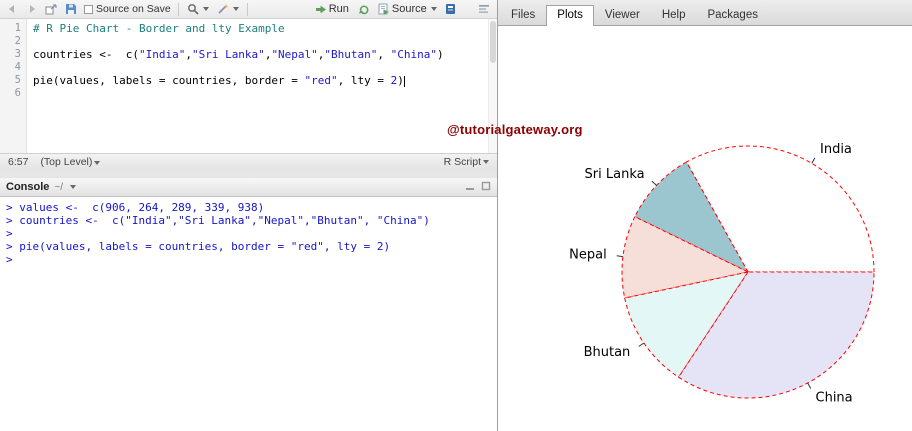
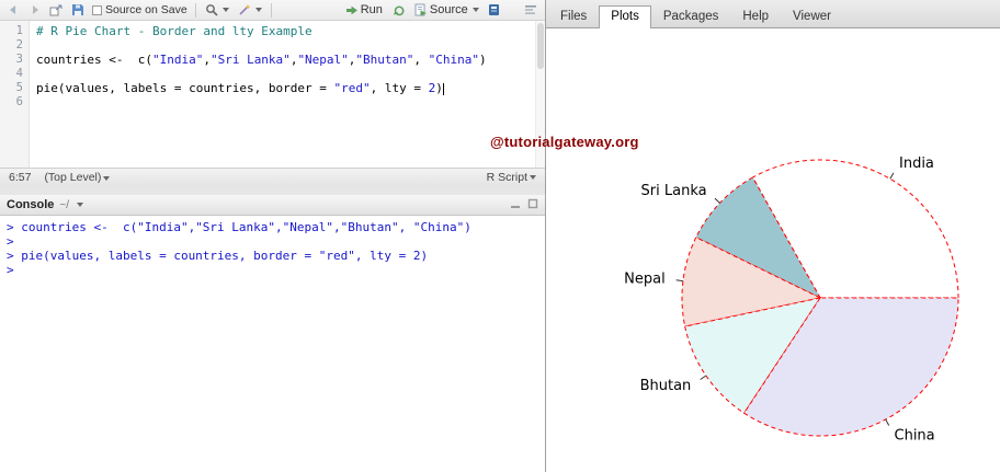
  Source on Save
  Run
  Source
  1
  2
  3
  4
  5
  6
  # R Pie Chart - Border and lty Example
  countries <- c("India","Sri Lanka","Nepal","Bhutan", "China")
  pie(values, labels = countries, border = "red", lty = 2)
  6:57
  (Top Level)
  R Script
  Console
  ~/
- > values <- c(906, 264, 289, 339, 938)
  > countries <- c("India","Sri Lanka","Nepal","Bhutan", "China")
  >
  > pie(values, labels = countries, border = "red", lty = 2)
  >
  Files
  Plots
- Viewer
+ Packages
  Help
- Packages
+ Viewer
  India
  Sri Lanka
  Nepal
  Bhutan
  China
  @tutorialgateway.org
